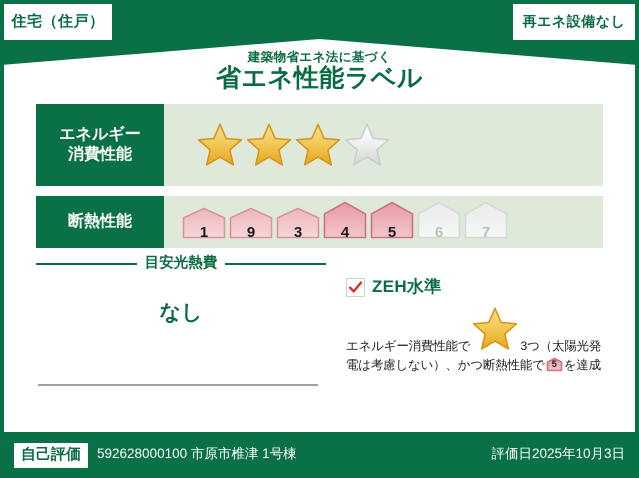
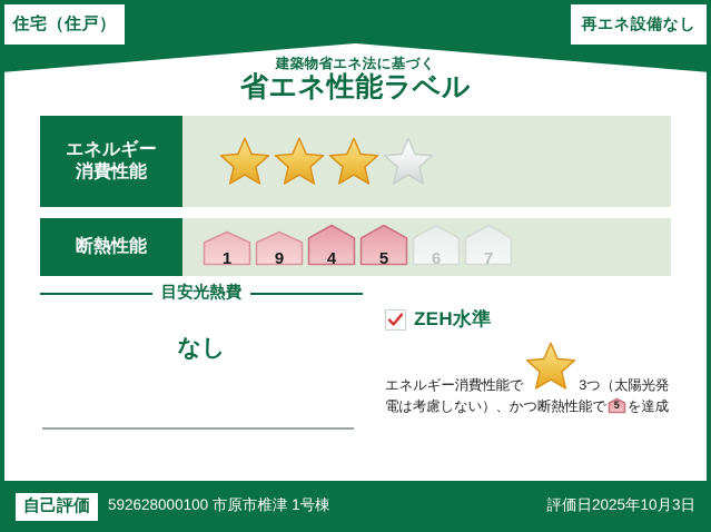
  住宅（住戸）
  再エネ設備なし
  建築物省エネ法に基づく
  省エネ性能ラベル
  エネルギー
  消費性能
  断熱性能
  1
  9
- 3
  4
  5
  6
  7
  目安光熱費
  なし
  ZEH水準
  エネルギー消費性能で 3つ（太陽光発電は考慮しない）、かつ断熱性能で
  5
  を達成
  自己評価
  592628000100 市原市椎津 1号棟
  評価日2025年10月3日
